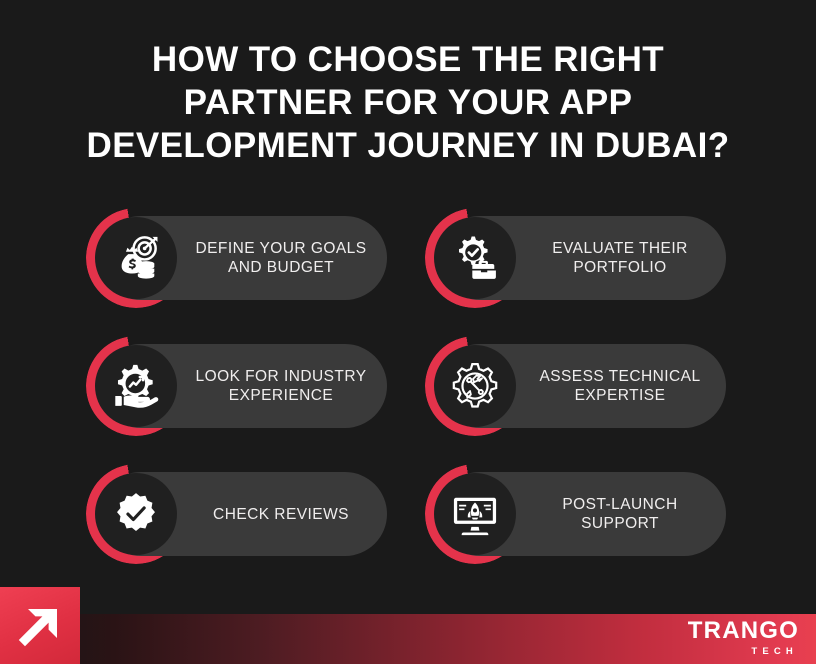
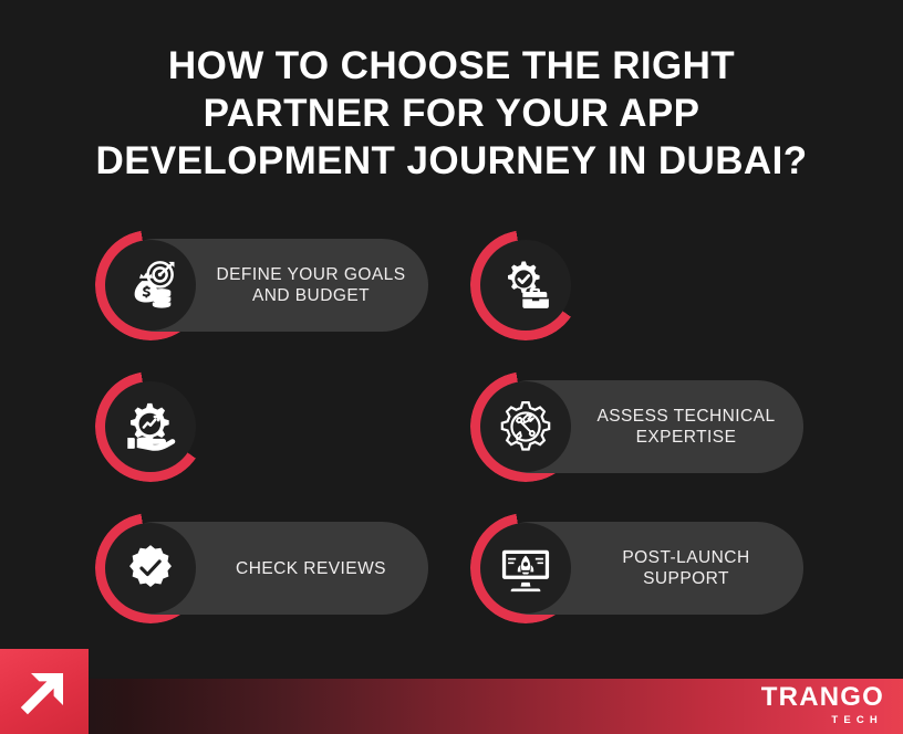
  HOW TO CHOOSE THE RIGHT
  PARTNER FOR YOUR APP
  DEVELOPMENT JOURNEY IN DUBAI?
  DEFINE YOUR GOALS AND BUDGET
- EVALUATE THEIR PORTFOLIO
- LOOK FOR INDUSTRY EXPERIENCE
  ASSESS TECHNICAL EXPERTISE
  CHECK REVIEWS
  POST-LAUNCH SUPPORT
  TRANGO
  TECH
